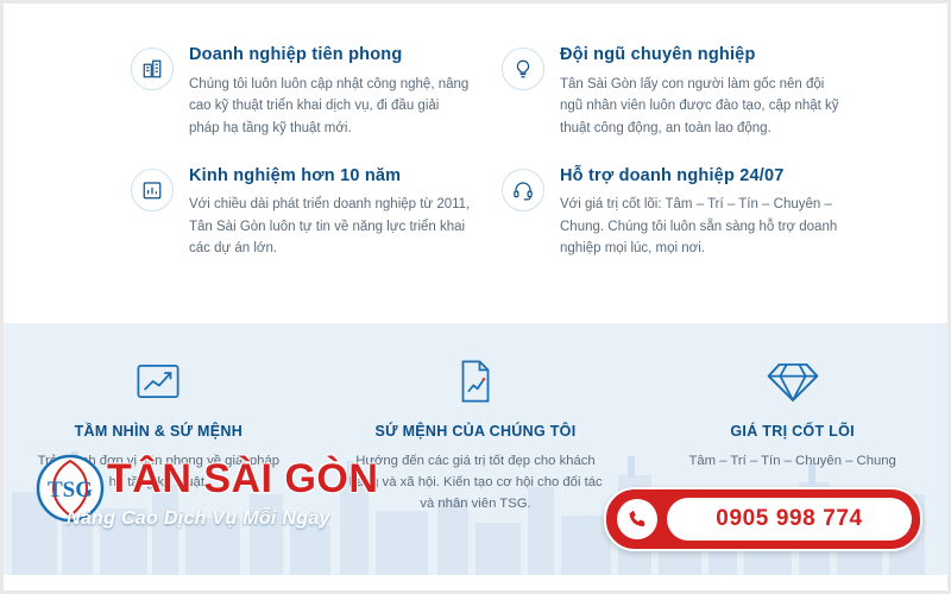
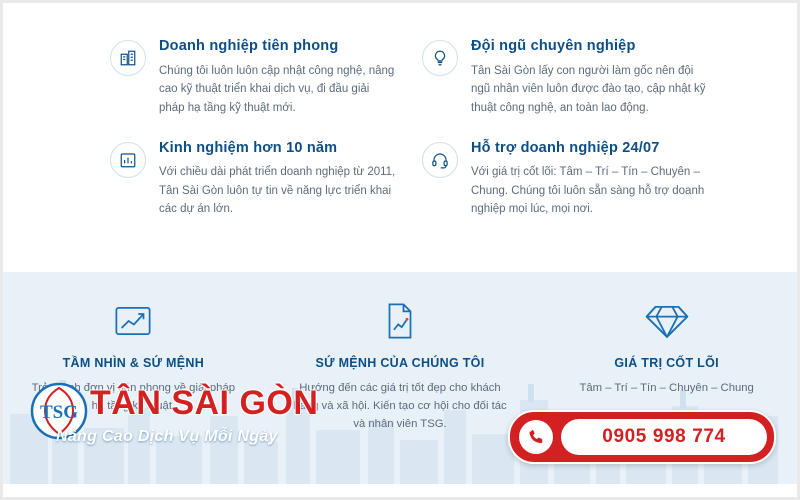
  Doanh nghiệp tiên phong
  Chúng tôi luôn luôn cập nhật công nghệ, nâng cao kỹ thuật triển khai dịch vụ, đi đầu giải pháp hạ tầng kỹ thuật mới.
  Đội ngũ chuyên nghiệp
- Tân Sài Gòn lấy con người làm gốc nên đội ngũ nhân viên luôn được đào tạo, cập nhật kỹ thuật công động, an toàn lao động.
+ Tân Sài Gòn lấy con người làm gốc nên đội ngũ nhân viên luôn được đào tạo, cập nhật kỹ thuật công nghệ, an toàn lao động.
  Kinh nghiệm hơn 10 năm
  Với chiều dài phát triển doanh nghiệp từ 2011, Tân Sài Gòn luôn tự tin về năng lực triển khai các dự án lớn.
  Hỗ trợ doanh nghiệp 24/07
  Với giá trị cốt lõi: Tâm – Trí – Tín – Chuyên – Chung. Chúng tôi luôn sẵn sàng hỗ trợ doanh nghiệp mọi lúc, mọi nơi.
  TẦM NHÌN & SỨ MỆNH
  Trh đơn vị tiên phong về giải pháp hạ tầng kỹ thuật.
  SỨ MỆNH CỦA CHÚNG TÔI
  Hướng đến các giá trị tốt đẹp cho khách hàng và xã hội. Kiến tạo cơ hội cho đối tác và nhân viên TSG.
  GIÁ TRỊ CỐT LÕI
  Tâm – Trí – Tín – Chuyên – Chung
  TSG
  TÂN SÀI GÒN
  Nâng Cao Dịch Vụ Mỗi Ngày
  0905 998 774
